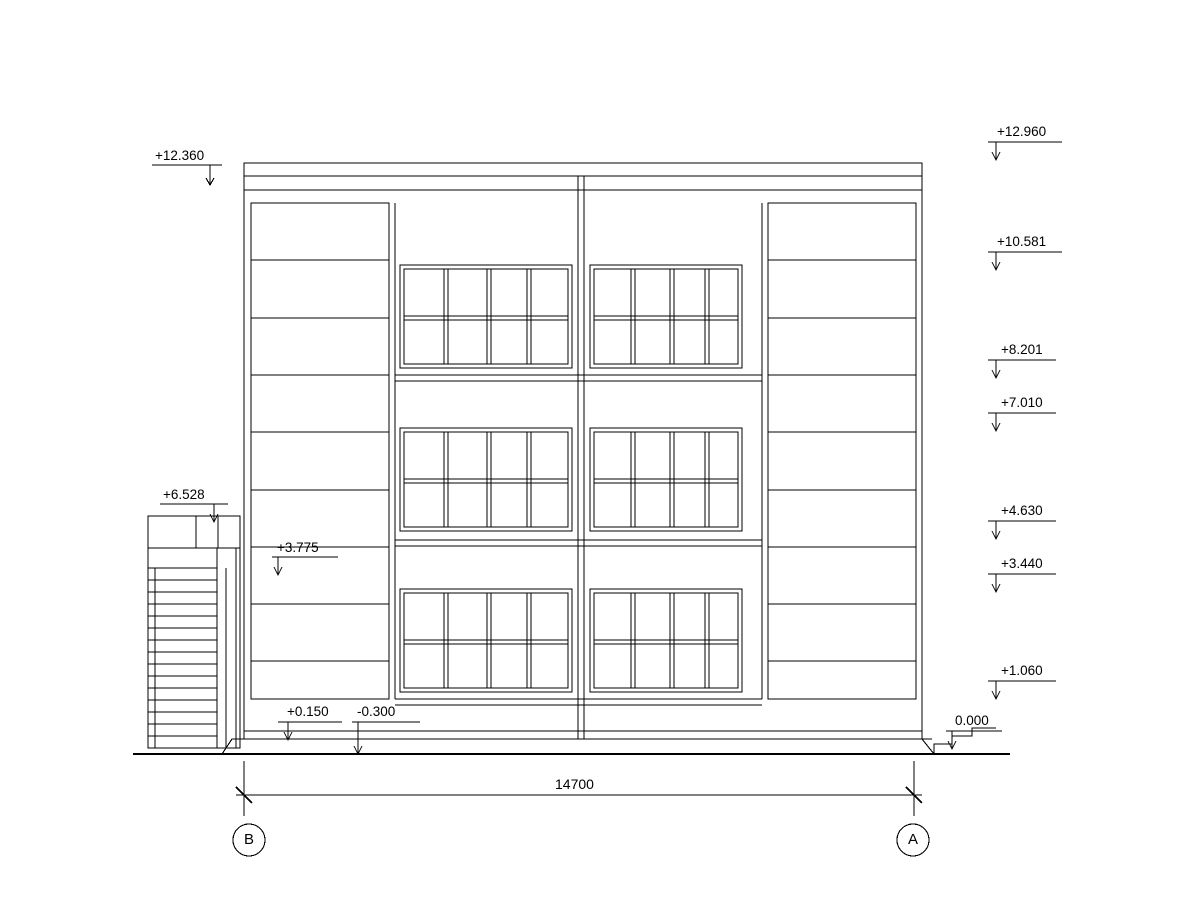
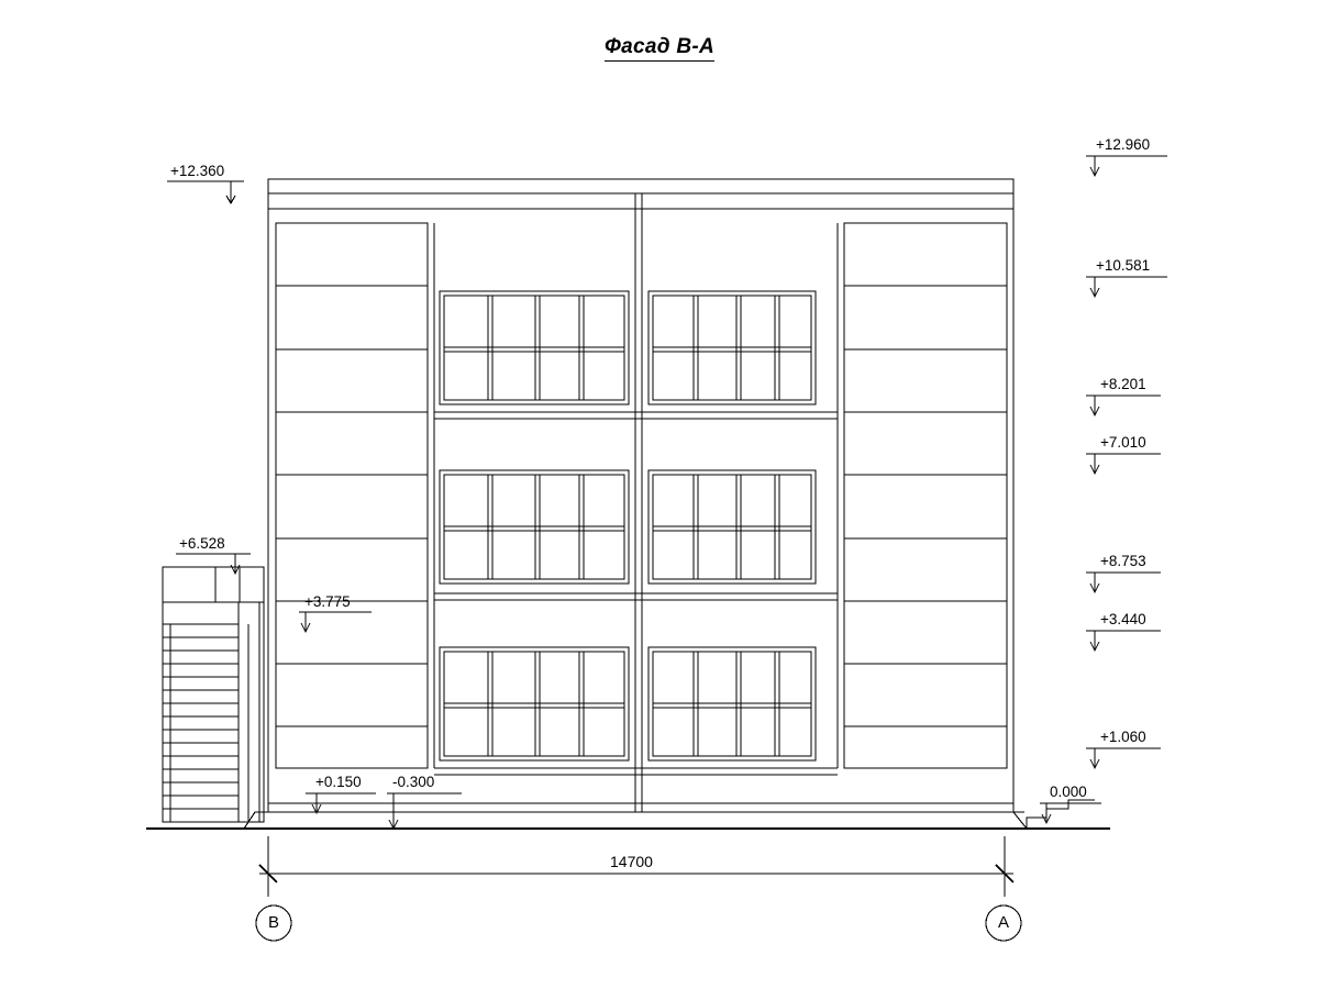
+ Фасад В-А
  +12.360
  +6.528
  +3.775
  +12.960
  +10.581
  +8.201
  +7.010
- +4.630
+ +8.753
  +3.440
  +1.060
  0.000
  +0.150
  -0.300
  14700
  В
  А
